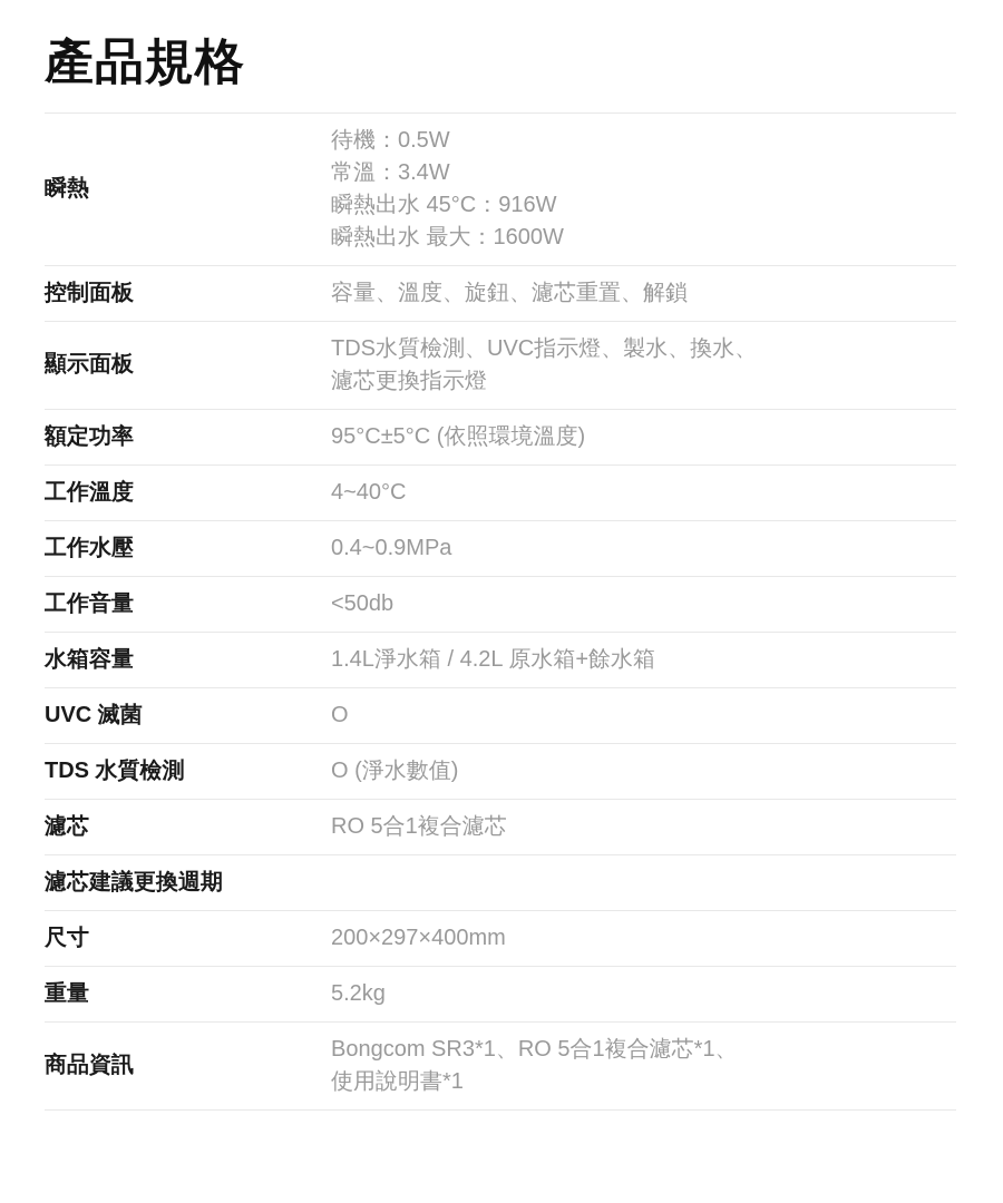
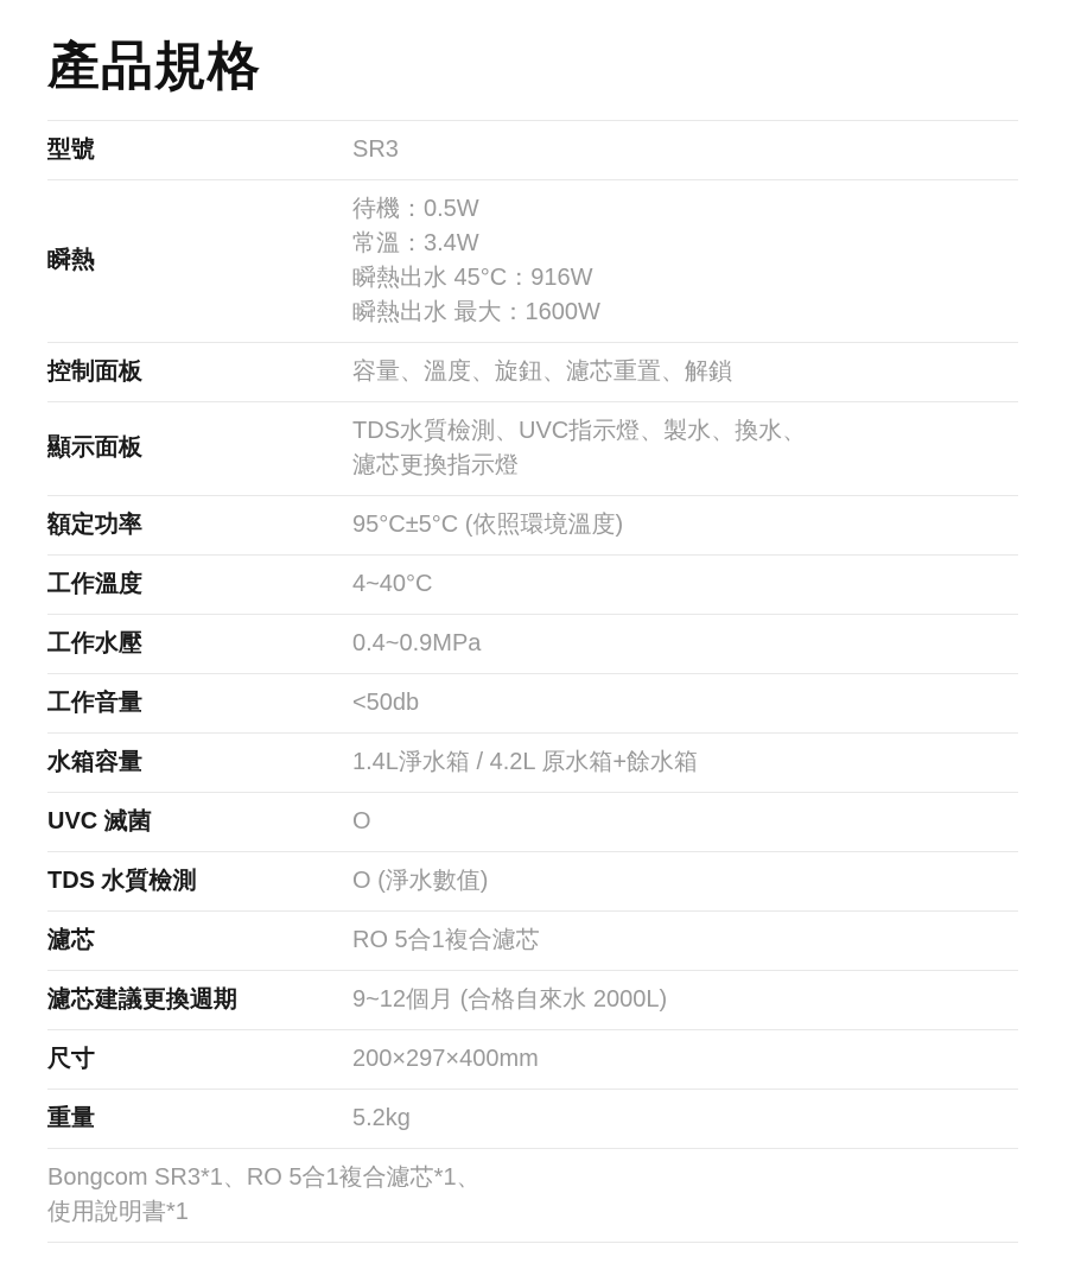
  產品規格
+ 型號
+ SR3
  瞬熱
  待機：0.5W
  常溫：3.4W
  瞬熱出水 45°C：916W
  瞬熱出水 最大：1600W
  控制面板
  容量、溫度、旋鈕、濾芯重置、解鎖
  顯示面板
  TDS水質檢測、UVC指示燈、製水、換水、
  濾芯更換指示燈
  額定功率
  95°C±5°C (依照環境溫度)
  工作溫度
  4~40°C
  工作水壓
  0.4~0.9MPa
  工作音量
  <50db
  水箱容量
  1.4L淨水箱 / 4.2L 原水箱+餘水箱
  UVC 滅菌
  O
  TDS 水質檢測
  O (淨水數值)
  濾芯
  RO 5合1複合濾芯
  濾芯建議更換週期
+ 9~12個月 (合格自來水 2000L)
  尺寸
  200×297×400mm
  重量
  5.2kg
- 商品資訊
  Bongcom SR3*1、RO 5合1複合濾芯*1、
  使用說明書*1
